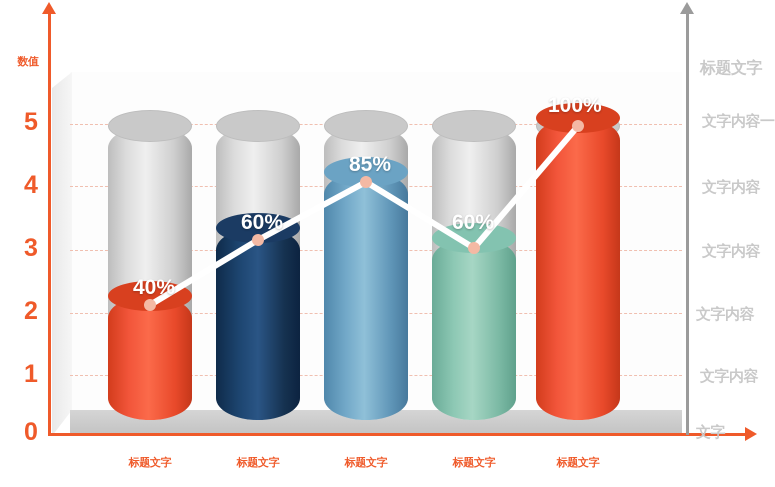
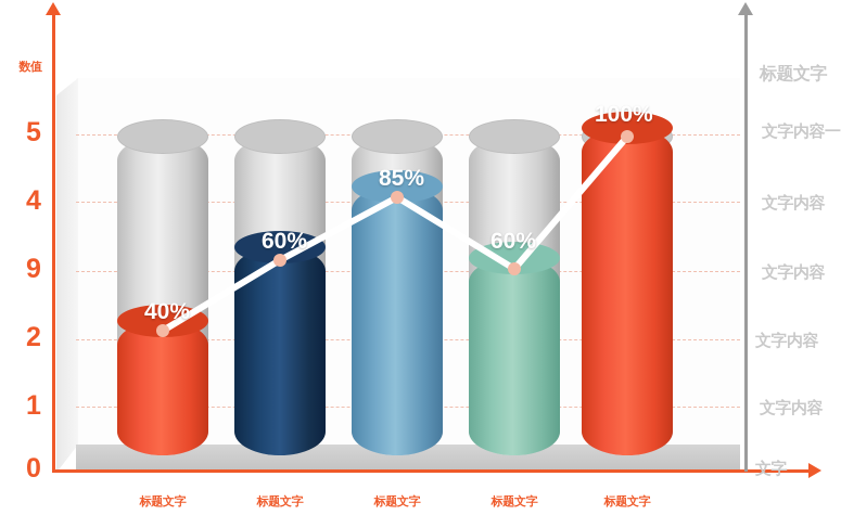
  40%
  60%
  85%
  60%
  100%
  数值
  5
  4
- 3
+ 9
  2
  1
  0
  标题文字
  标题文字
  标题文字
  标题文字
  标题文字
  标题文字
  文字内容一
  文字内容
  文字内容
  文字内容
  文字内容
  文字
